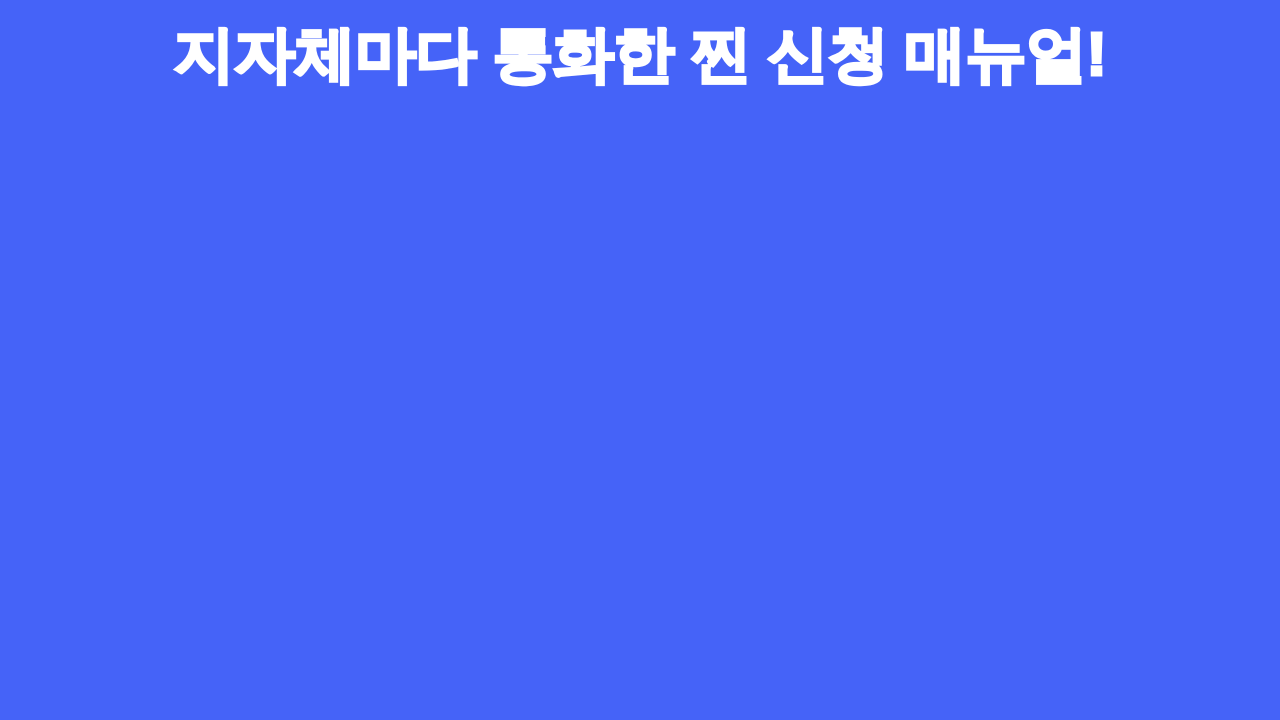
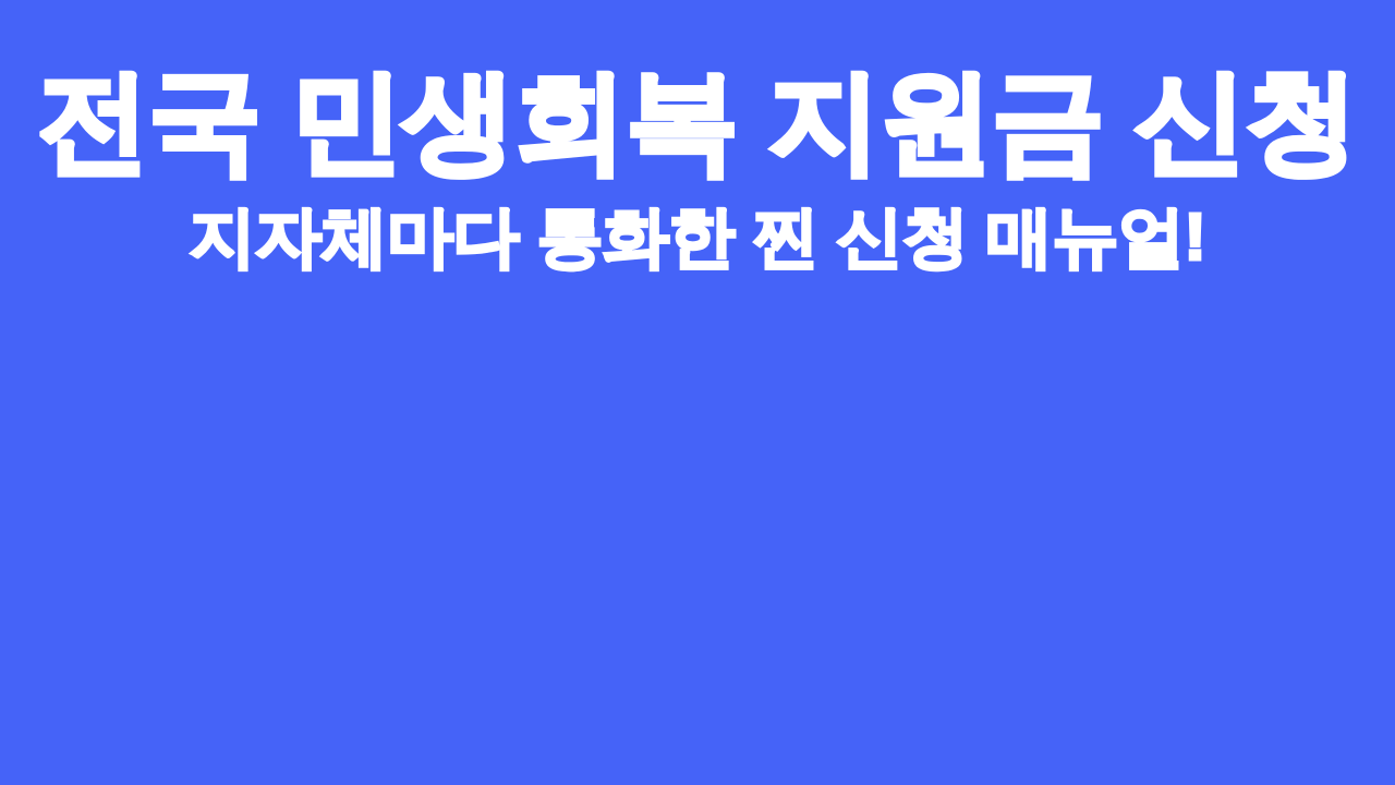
+ 전국 민생회복 지원금 신청
  지자체마다 통화한 찐 신청 매뉴얼!
